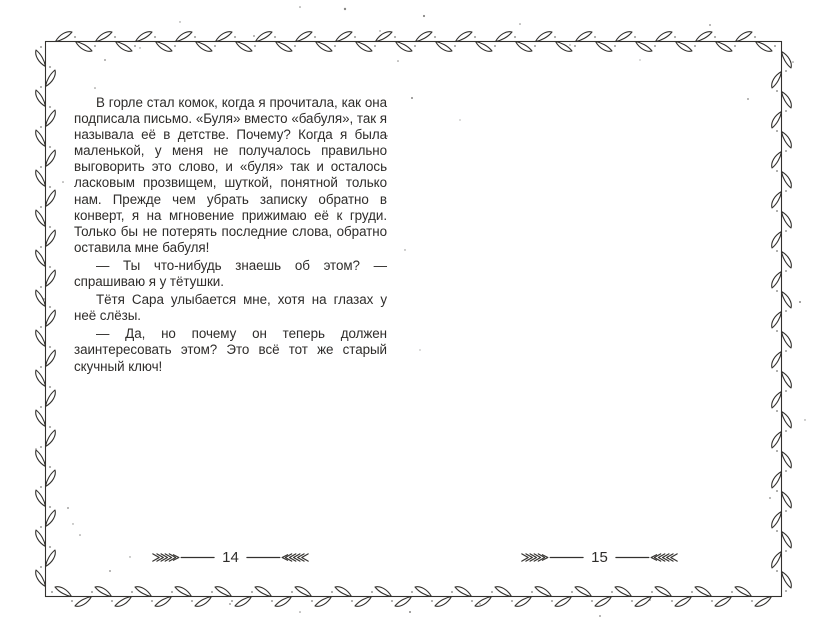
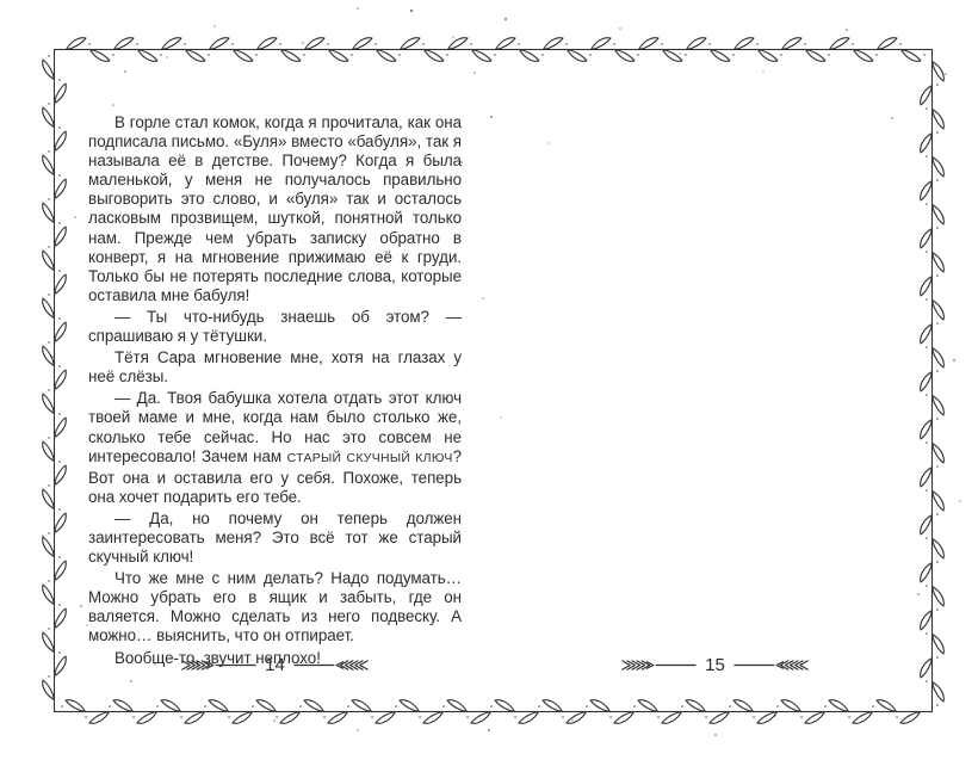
- В горле стал комок, когда я прочитала, как она подписала письмо. «Буля» вместо «бабуля», так я называла её в детстве. Почему? Когда я была маленькой, у меня не получалось правильно выговорить это слово, и «буля» так и осталось ласковым прозвищем, шуткой, понятной только нам. Прежде чем убрать записку обратно в конверт, я на мгновение прижимаю её к груди. Только бы не потерять последние слова, обратно оставила мне бабуля!
+ В горле стал комок, когда я прочитала, как она подписала письмо. «Буля» вместо «бабуля», так я называла её в детстве. Почему? Когда я была маленькой, у меня не получалось правильно выговорить это слово, и «буля» так и осталось ласковым прозвищем, шуткой, понятной только нам. Прежде чем убрать записку обратно в конверт, я на мгновение прижимаю её к груди. Только бы не потерять последние слова, которые оставила мне бабуля!
  — Ты что-нибудь знаешь об этом? — спрашиваю я у тётушки.
- Тётя Сара улыбается мне, хотя на глазах у неё слёзы.
+ Тётя Сара мгновение мне, хотя на глазах у неё слёзы.
+ — Да. Твоя бабушка хотела отдать этот ключ твоей маме и мне, когда нам было столько же, сколько тебе сейчас. Но нас это совсем не интересовало! Зачем нам СТАРЫЙ СКУЧНЫЙ КЛЮЧ? Вот она и оставила его у себя. Похоже, теперь она хочет подарить его тебе.
- — Да, но почему он теперь должен заинтересовать этом? Это всё тот же старый скучный ключ!
+ — Да, но почему он теперь должен заинтересовать меня? Это всё тот же старый скучный ключ!
+ Что же мне с ним делать? Надо подумать… Можно убрать его в ящик и забыть, где он валяется. Можно сделать из него подвеску. А можно… выяснить, что он отпирает.
+ Вообще-то, звучит неплохо!
  14
  15
